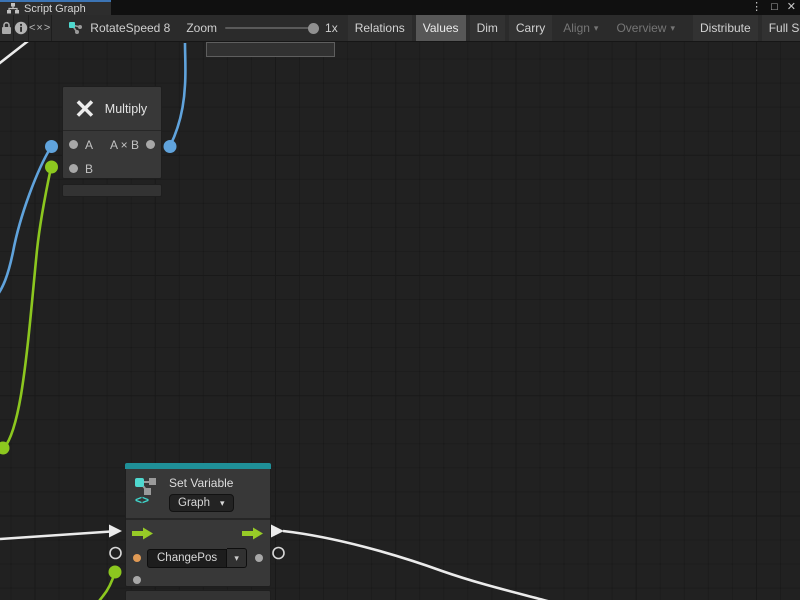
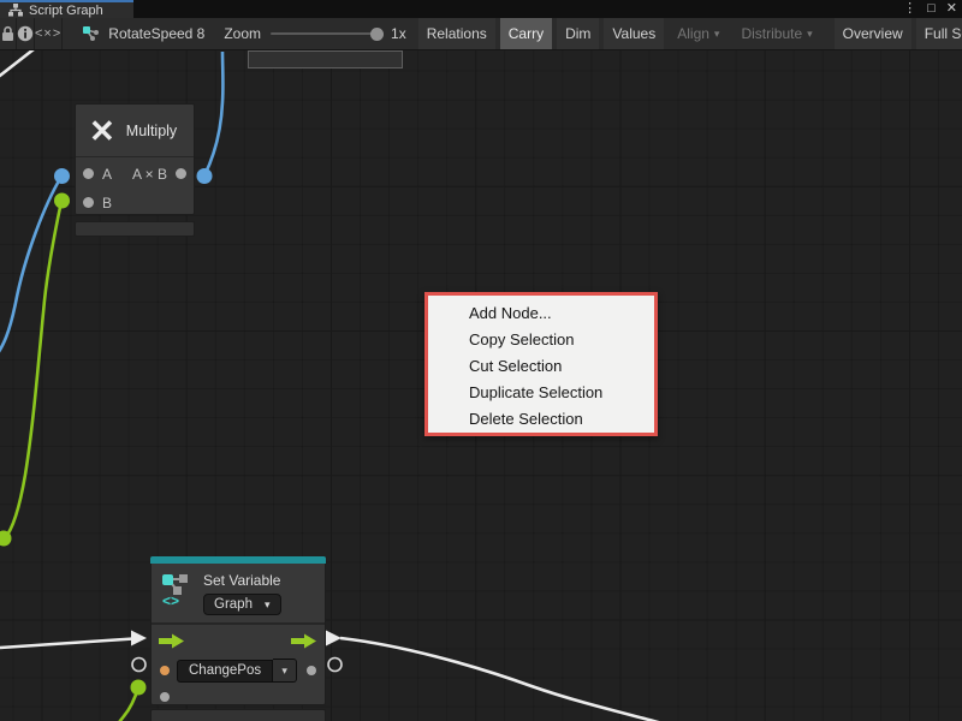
  ✕
  Multiply
  A
  A × B
  B
  <>
  Set Variable
  Graph
  ▾
  ChangePos
  ▾
+ Add Node...
+ Copy Selection
+ Cut Selection
+ Duplicate Selection
+ Delete Selection
  Script Graph
  ⋮
  □
  ✕
  <×>
  RotateSpeed 8
  Zoom
  1x
  Relations
- Values
+ Carry
  Dim
- Carry
+ Values
  Align
  ▾
- Overview
+ Distribute
  ▾
- Distribute
+ Overview
